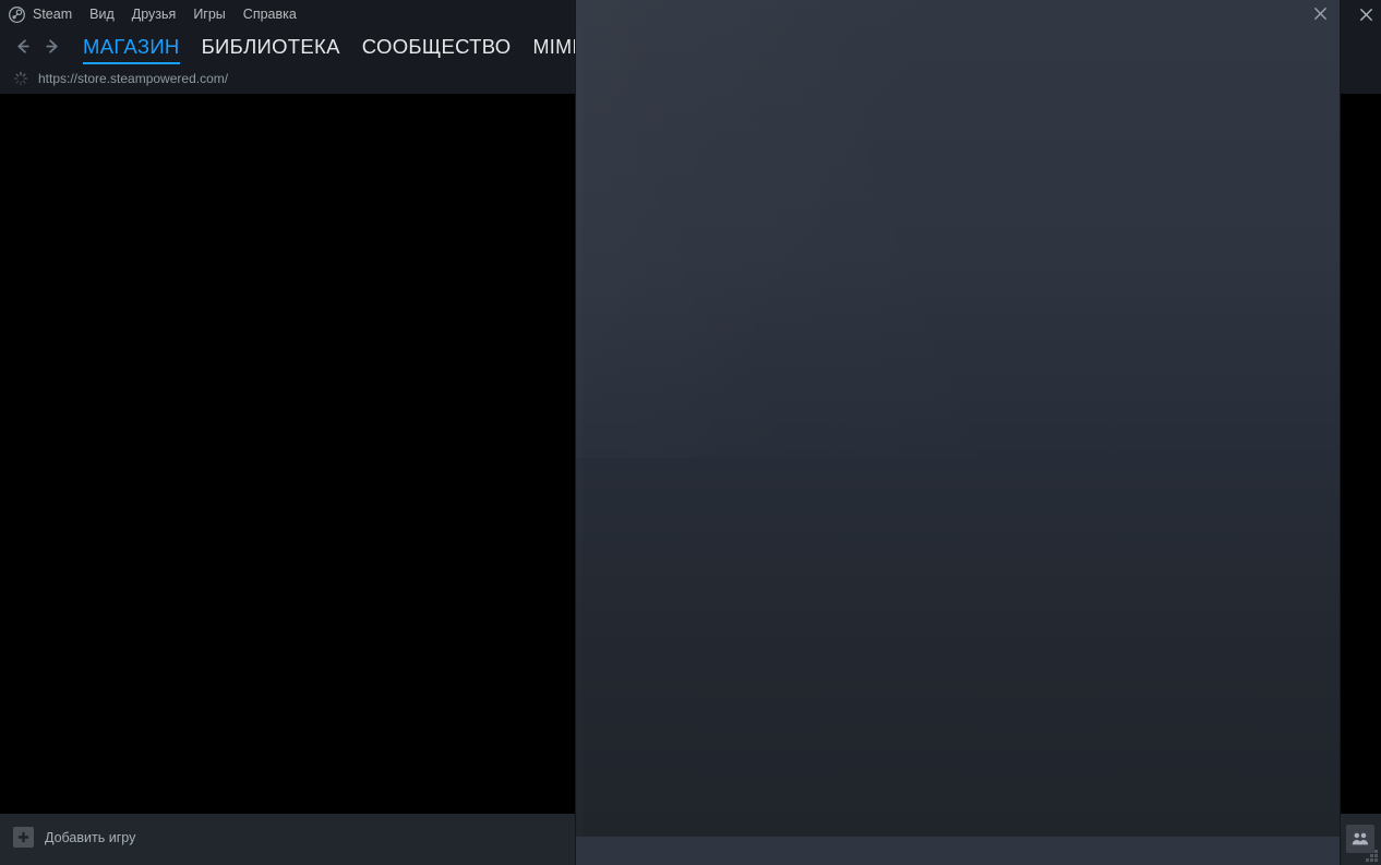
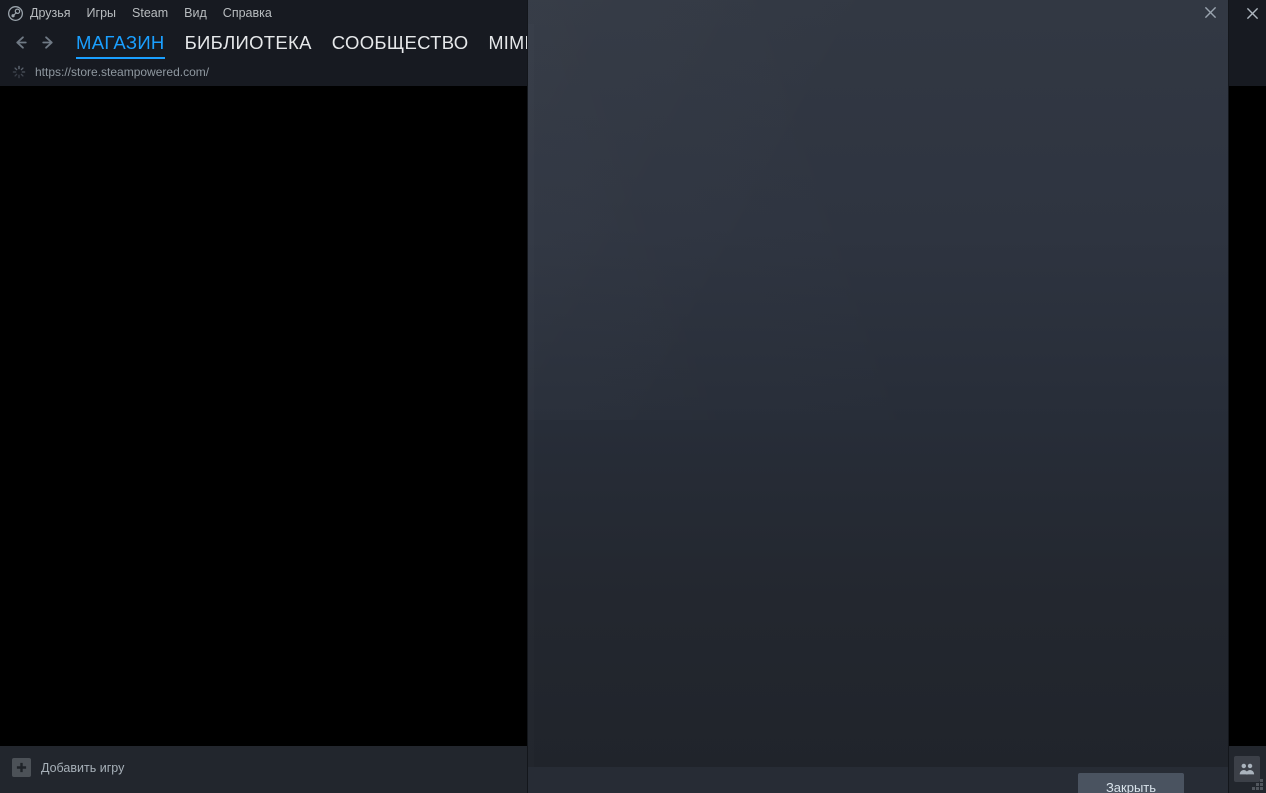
- Steam
+ Друзья
- Вид
+ Игры
- Друзья
+ Steam
- Игры
+ Вид
  Справка
  МАГАЗИН
  БИБЛИОТЕКА
  СООБЩЕСТВО
  MIM
  https://store.steampowered.com/
  Добавить игру
+ Закрыть
